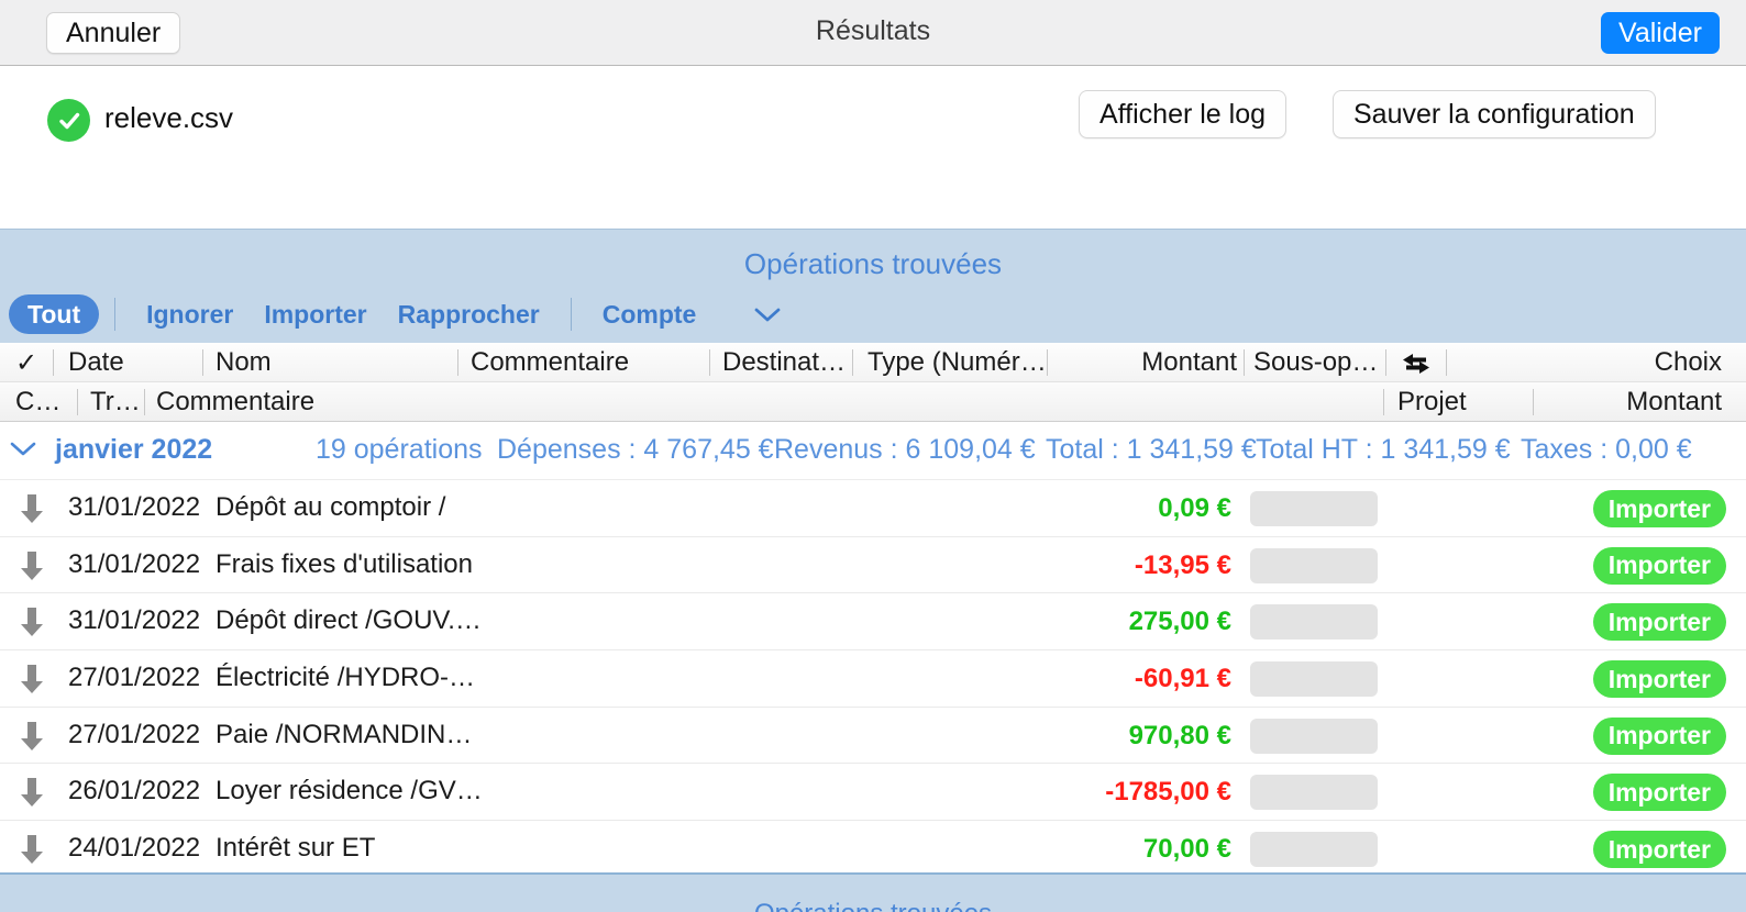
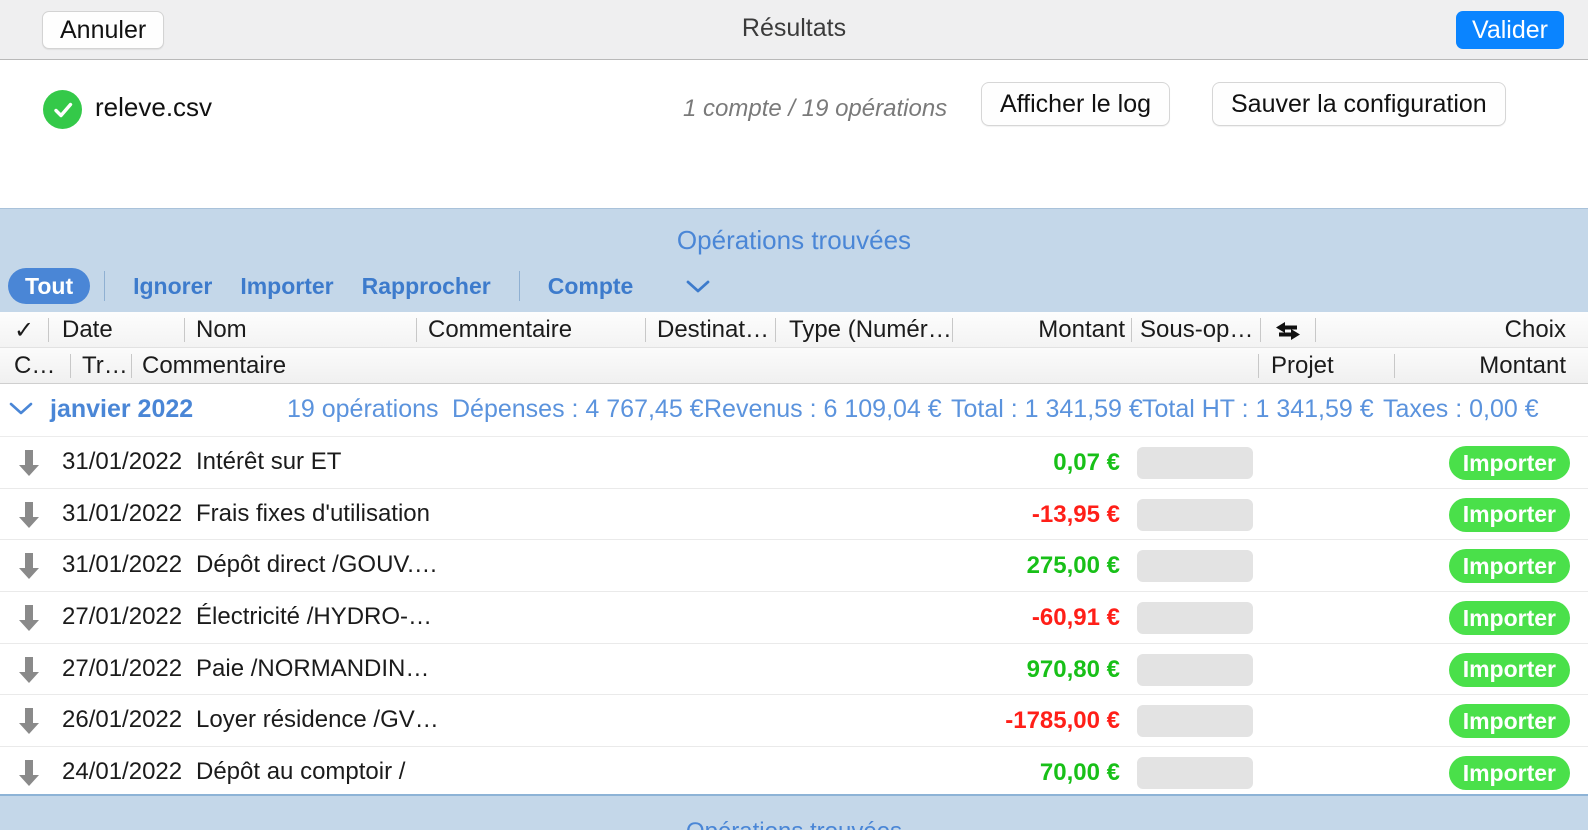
  Annuler
  Résultats
  Valider
  releve.csv
+ 1 compte / 19 opérations
  Afficher le log
  Sauver la configuration
  Opérations trouvées
  Tout
  Ignorer
  Importer
  Rapprocher
  Compte
  ✓
  Date
  Nom
  Commentaire
  Destinat…
  Type (Numér…
  Montant
  Sous-op…
  Choix
  C…
  Tr…
  Commentaire
  Projet
  Montant
  janvier 2022
  19 opérations
  Dépenses : 4 767,45 €
  Revenus : 6 109,04 €
  Total : 1 341,59 €
  Total HT : 1 341,59 €
  Taxes : 0,00 €
  31/01/2022
- Dépôt au comptoir /
+ Intérêt sur ET
- 0,09 €
+ 0,07 €
  Importer
  31/01/2022
  Frais fixes d'utilisation
  -13,95 €
  Importer
  31/01/2022
  Dépôt direct /GOUV.…
  275,00 €
  Importer
  27/01/2022
  Électricité /HYDRO-…
  -60,91 €
  Importer
  27/01/2022
  Paie /NORMANDIN…
  970,80 €
  Importer
  26/01/2022
  Loyer résidence /GV…
  -1785,00 €
  Importer
  24/01/2022
- Intérêt sur ET
+ Dépôt au comptoir /
  70,00 €
  Importer
